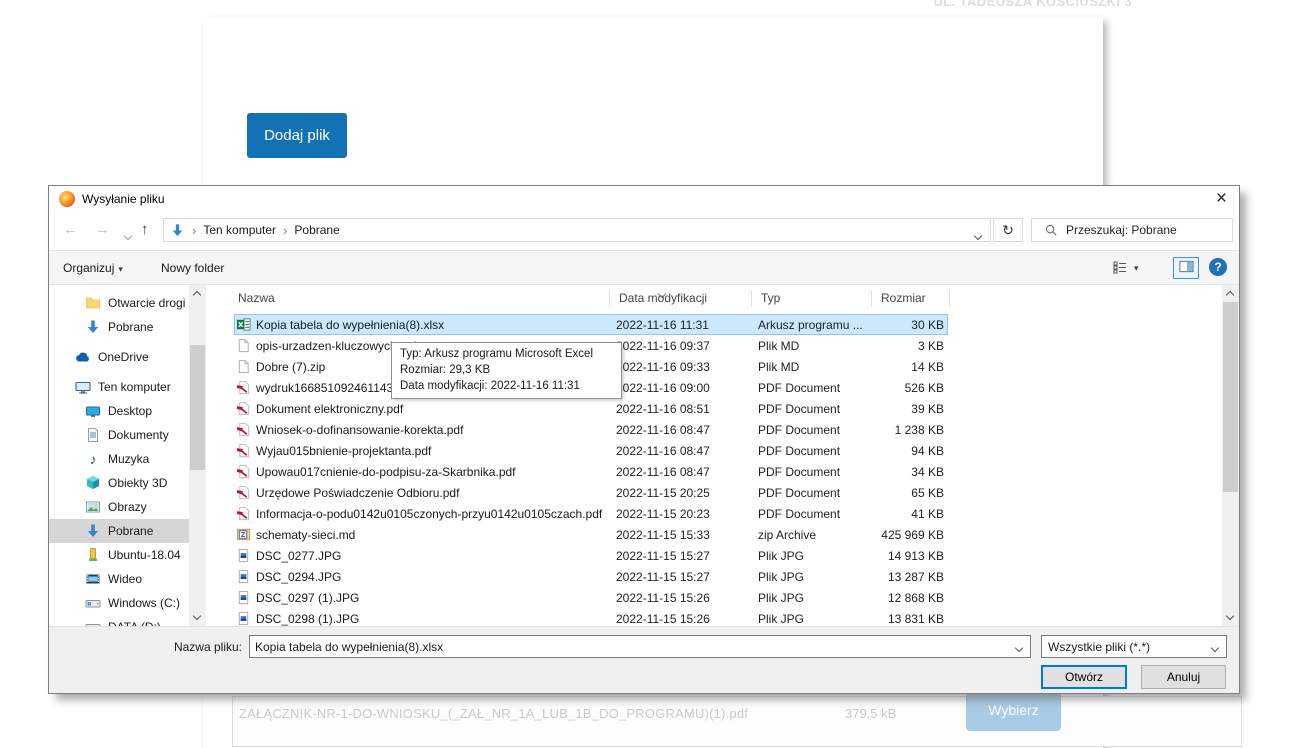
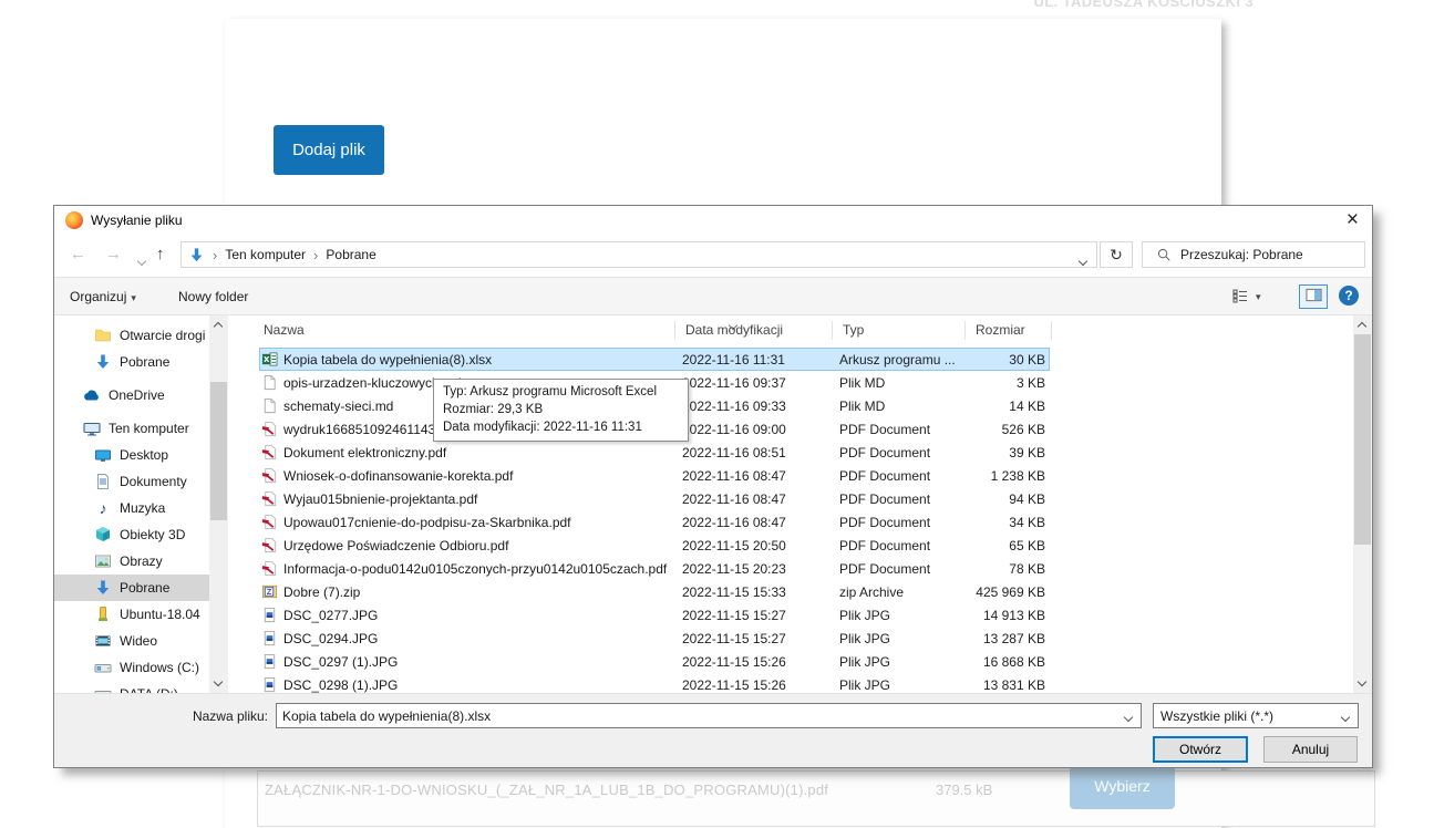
  UL. TADEUSZA KOŚCIUSZKI 3
  ZAŁĄCZNIK-NR-1-DO-WNIOSKU_(_ZAŁ_NR_1A_LUB_1B_DO_PROGRAMU)(1).pdf
  379.5 kB
  Wybierz
  Dodaj plik
  Wysyłanie pliku
  ×
  ←
  →
  ↑
  ›
  Ten komputer
  ›
  Pobrane
  ↻
  Przeszukaj: Pobrane
  Organizuj ▾
  Nowy folder
  ▾
  ?
  Otwarcie drogi
  Pobrane
  OneDrive
  Ten komputer
  Desktop
  Dokumenty
  ♪
  Muzyka
  Obiekty 3D
  Obrazy
  Pobrane
  Ubuntu-18.04
  Wideo
  Windows (C:)
  Nazwa
  Data modyfikacji
  Typ
  Rozmiar
  Kopia tabela do wypełnienia(8).xlsx
  2022-11-16 11:31
  Arkusz programu ...
  30 KB
  opis-urzadzen-kluczowyc
  022-11-16 09:37
  Plik MD
  3 KB
- Dobre (7).zip
+ schematy-sieci.md
  022-11-16 09:33
  Plik MD
  14 KB
  022-11-16 09:00
  PDF Document
  526 KB
  Dokument elektroniczny.pdf
  2022-11-16 08:51
  PDF Document
  39 KB
  Wniosek-o-dofinansowanie-korekta.pdf
  2022-11-16 08:47
  PDF Document
  1 238 KB
  Wyjau015bnienie-projektanta.pdf
  2022-11-16 08:47
  PDF Document
  94 KB
  Upowau017cnienie-do-podpisu-za-Skarbnika.pdf
  2022-11-16 08:47
  PDF Document
  34 KB
  Urzędowe Poświadczenie Odbioru.pdf
- 2022-11-15 20:25
+ 2022-11-15 20:50
  PDF Document
  65 KB
  Informacja-o-podu0142u0105czonych-przyu0142u0105czach.pdf
  2022-11-15 20:23
  PDF Document
- 41 KB
+ 78 KB
  Z
- schematy-sieci.md
+ Dobre (7).zip
  2022-11-15 15:33
  zip Archive
  425 969 KB
  DSC_0277.JPG
  2022-11-15 15:27
  Plik JPG
  14 913 KB
  DSC_0294.JPG
  2022-11-15 15:27
  Plik JPG
  13 287 KB
  DSC_0297 (1).JPG
  2022-11-15 15:26
  Plik JPG
- 12 868 KB
+ 16 868 KB
  DSC_0298 (1).JPG
  2022-11-15 15:26
  Plik JPG
  13 831 KB
  Typ: Arkusz programu Microsoft Excel
  Rozmiar: 29,3 KB
  Data modyfikacji: 2022-11-16 11:31
  Nazwa pliku:
  Kopia tabela do wypełnienia(8).xlsx
  Wszystkie pliki (*.*)
  Otwórz
  Anuluj
